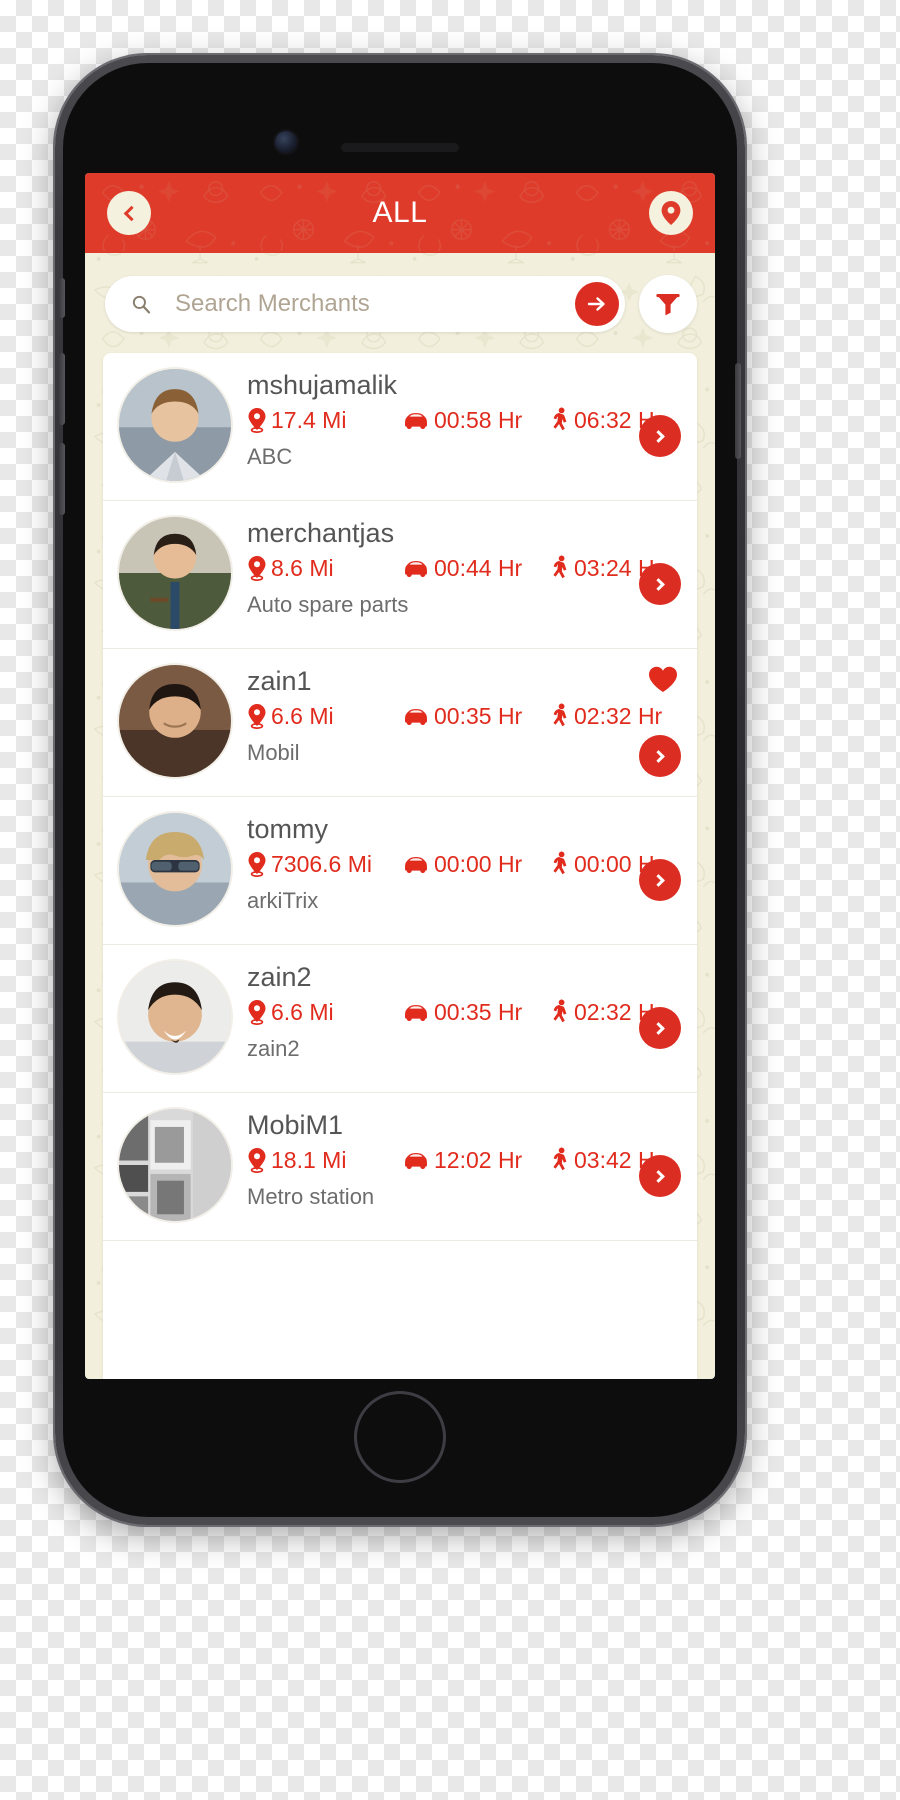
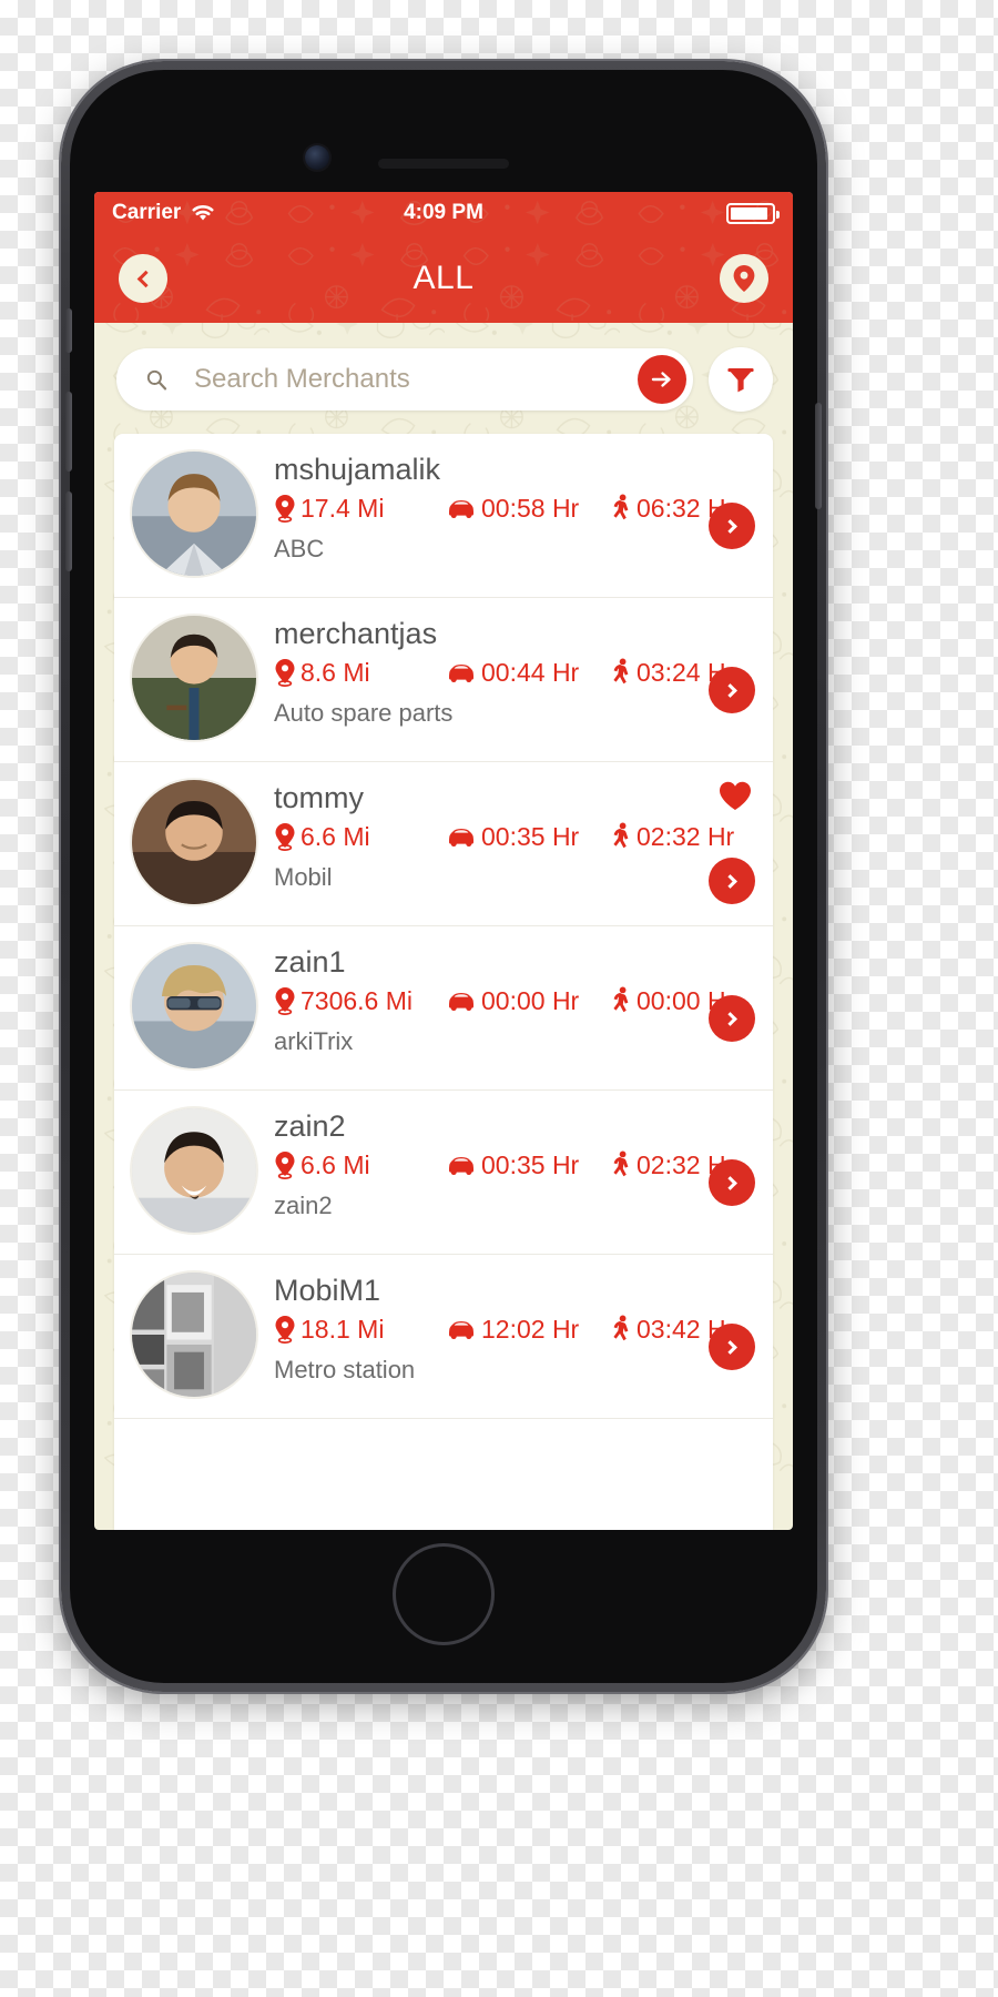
+ Carrier
+ 4:09 PM
  ALL
  Search Merchants
  mshujamalik
  17.4 Mi
  00:58 Hr
  06:32
  ABC
  merchantjas
  8.6 Mi
  00:44 Hr
  03:24
  Auto spare parts
- zain1
+ tommy
  6.6 Mi
  00:35 Hr
  02:32 Hr
  Mobil
- tommy
+ zain1
  7306.6 Mi
  00:00 Hr
  00:00
  arkiTrix
  zain2
  6.6 Mi
  00:35 Hr
  02:32
  zain2
  MobiM1
  18.1 Mi
  12:02 Hr
  03:42
  Metro station
